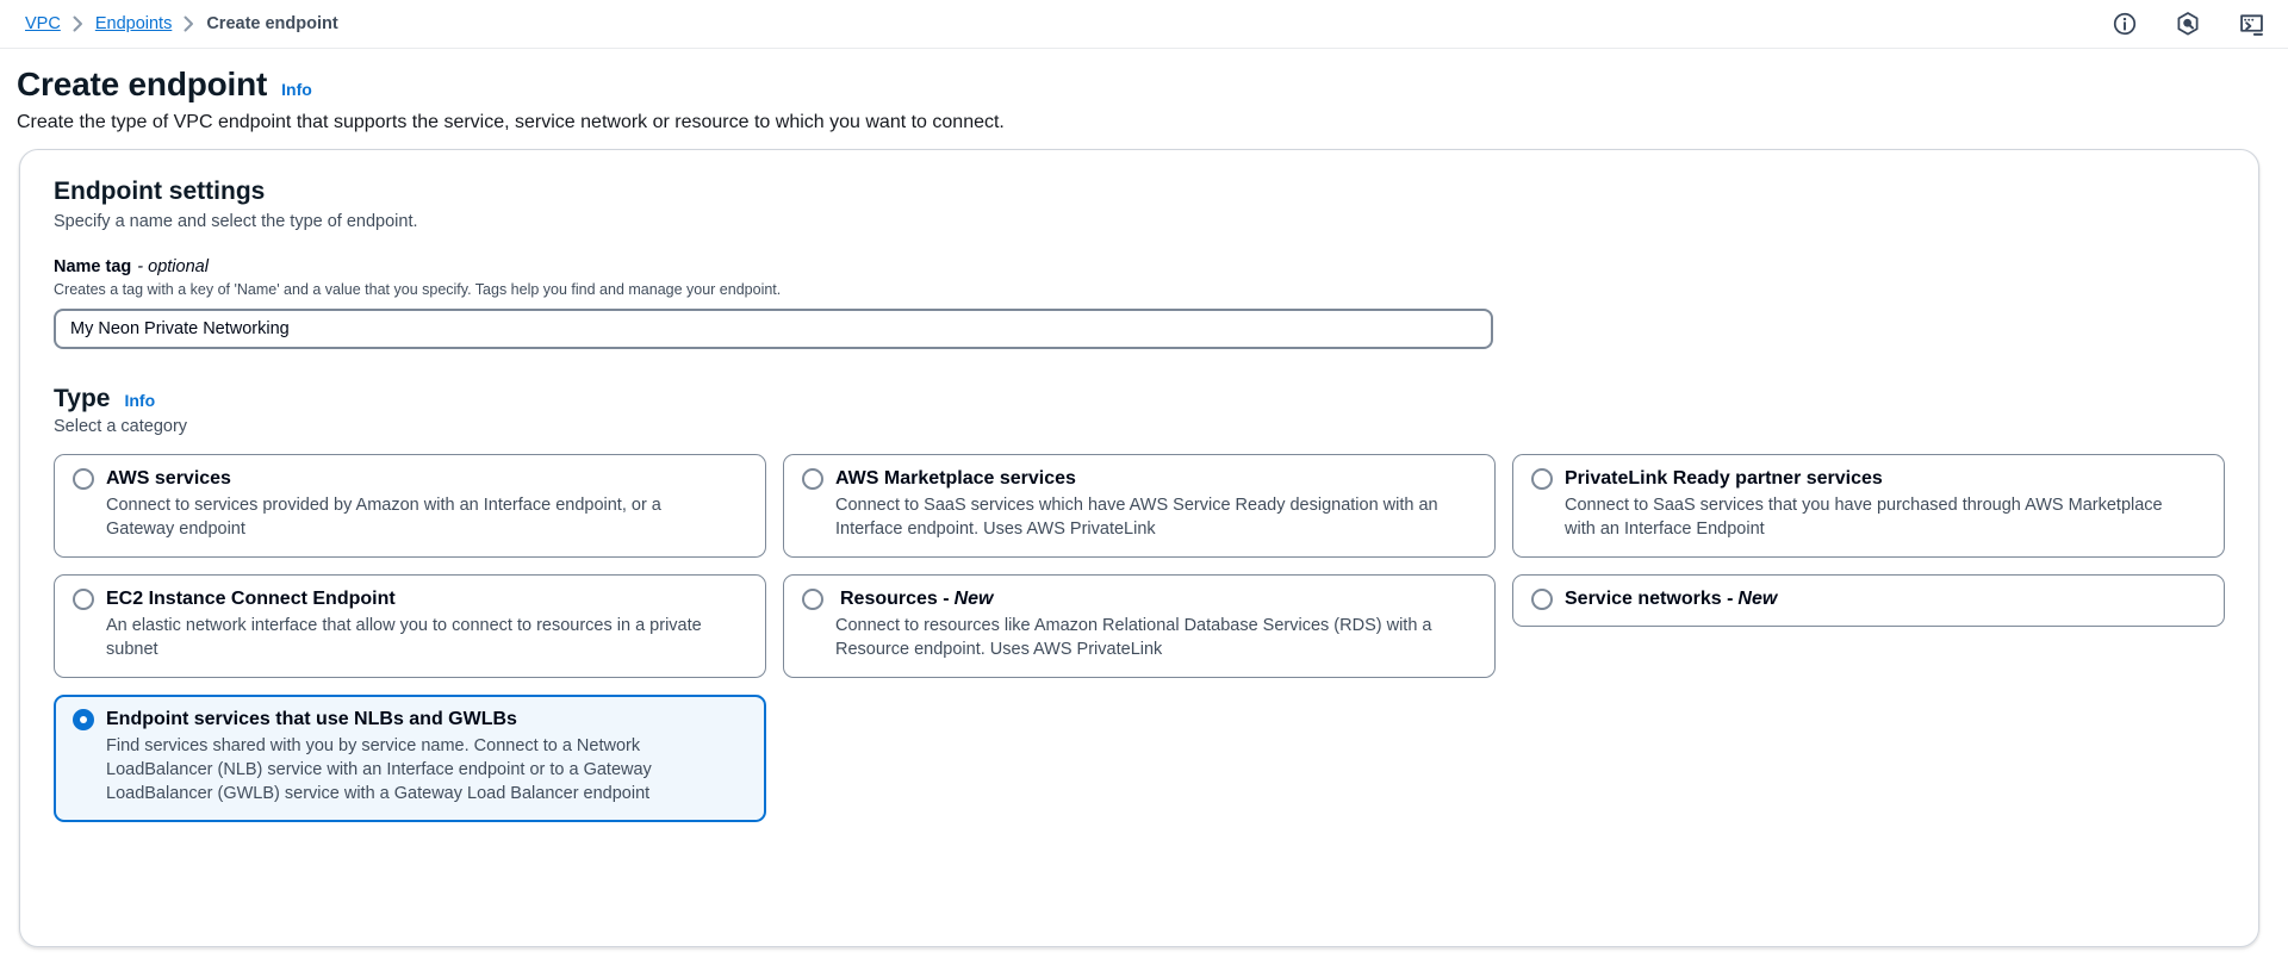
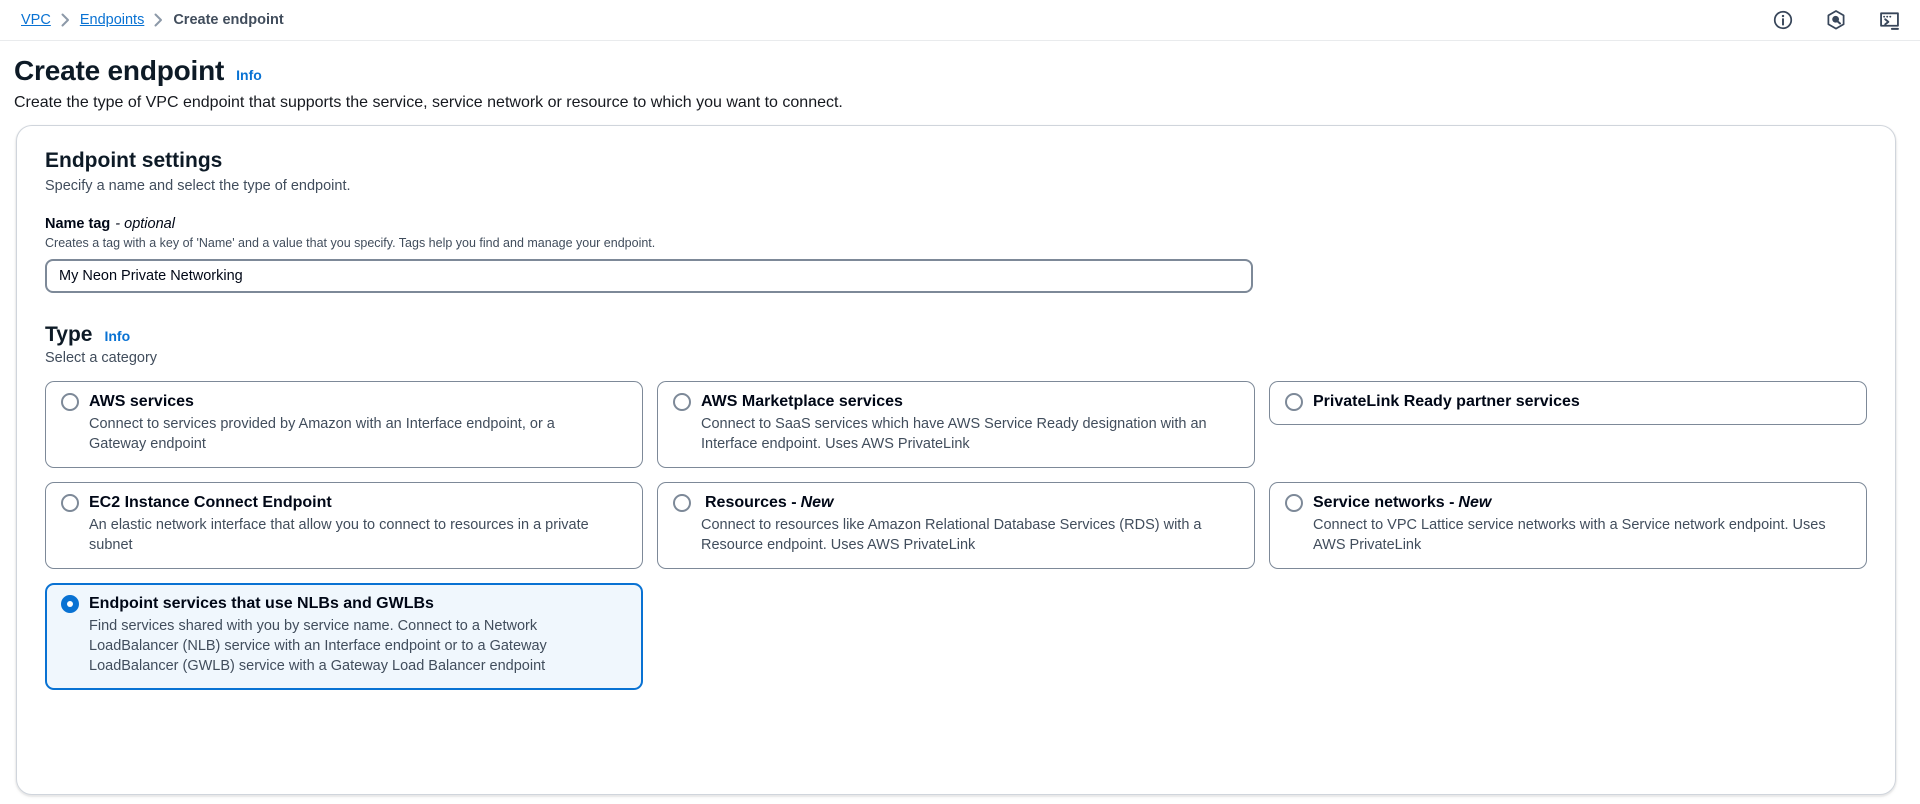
  VPC
  Endpoints
  Create endpoint
  Create endpoint
  Info
  Create the type of VPC endpoint that supports the service, service network or resource to which you want to connect.
  Endpoint settings
  Specify a name and select the type of endpoint.
  Name tag - optional
  Creates a tag with a key of 'Name' and a value that you specify. Tags help you find and manage your endpoint.
  My Neon Private Networking
  Type
  Info
  Select a category
  AWS services
  Connect to services provided by Amazon with an Interface endpoint, or a Gateway endpoint
  AWS Marketplace services
  Connect to SaaS services which have AWS Service Ready designation with an Interface endpoint. Uses AWS PrivateLink
  PrivateLink Ready partner services
- Connect to SaaS services that you have purchased through AWS Marketplace with an Interface Endpoint
  EC2 Instance Connect Endpoint
  An elastic network interface that allow you to connect to resources in a private subnet
  Resources - New
  Connect to resources like Amazon Relational Database Services (RDS) with a Resource endpoint. Uses AWS PrivateLink
  Service networks - New
+ Connect to VPC Lattice service networks with a Service network endpoint. Uses AWS PrivateLink
  Endpoint services that use NLBs and GWLBs
  Find services shared with you by service name. Connect to a Network LoadBalancer (NLB) service with an Interface endpoint or to a Gateway LoadBalancer (GWLB) service with a Gateway Load Balancer endpoint
